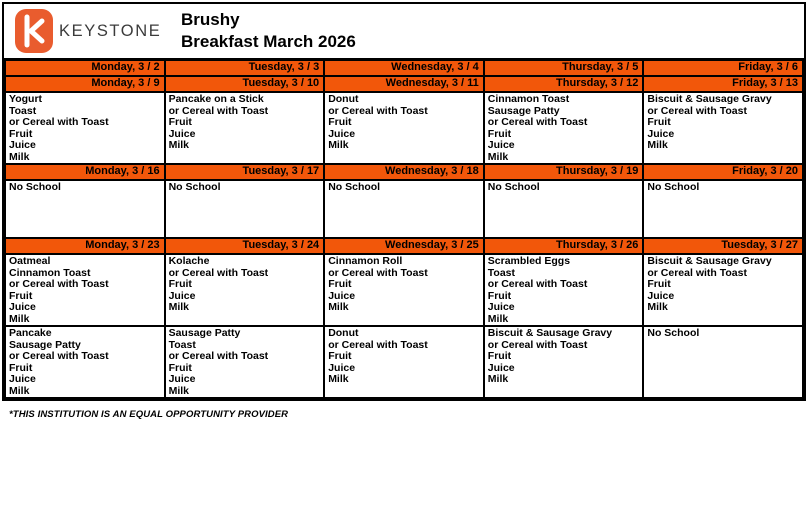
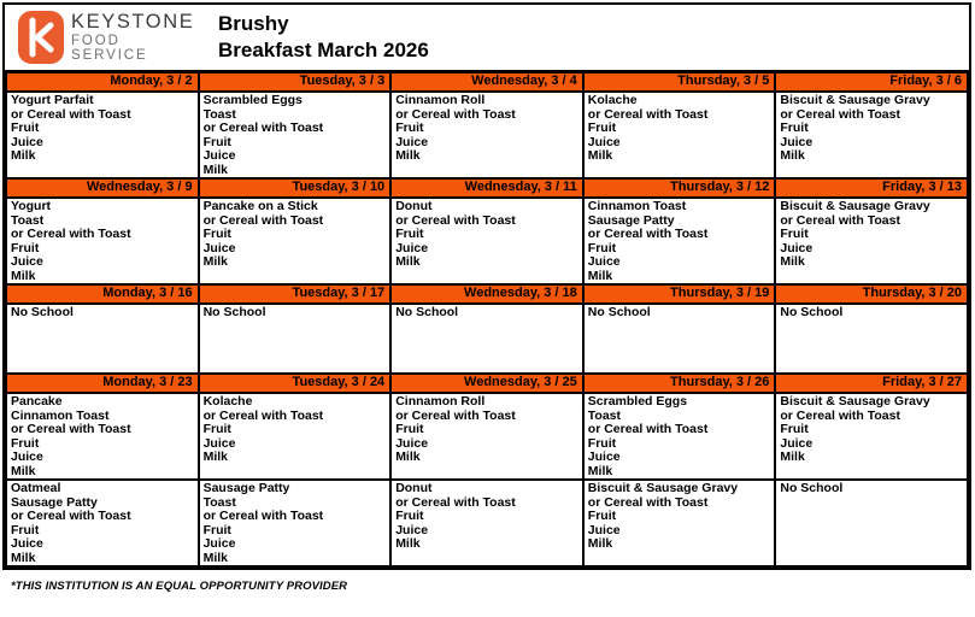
  KEYSTONE
+ FOOD SERVICE
  Brushy
  Breakfast March 2026
  Monday, 3 / 2	Tuesday, 3 / 3	Wednesday, 3 / 4	Thursday, 3 / 5	Friday, 3 / 6
+ Yogurt Parfaitor Cereal with ToastFruitJuiceMilk	Scrambled EggsToastor Cereal with ToastFruitJuiceMilk	Cinnamon Rollor Cereal with ToastFruitJuiceMilk	Kolacheor Cereal with ToastFruitJuiceMilk	Biscuit & Sausage Gravyor Cereal with ToastFruitJuiceMilk
- Monday, 3 / 9	Tuesday, 3 / 10	Wednesday, 3 / 11	Thursday, 3 / 12	Friday, 3 / 13
+ Wednesday, 3 / 9	Tuesday, 3 / 10	Wednesday, 3 / 11	Thursday, 3 / 12	Friday, 3 / 13
  YogurtToastor Cereal with ToastFruitJuiceMilk	Pancake on a Stickor Cereal with ToastFruitJuiceMilk	Donutor Cereal with ToastFruitJuiceMilk	Cinnamon ToastSausage Pattyor Cereal with ToastFruitJuiceMilk	Biscuit & Sausage Gravyor Cereal with ToastFruitJuiceMilk
- Monday, 3 / 16	Tuesday, 3 / 17	Wednesday, 3 / 18	Thursday, 3 / 19	Friday, 3 / 20
+ Monday, 3 / 16	Tuesday, 3 / 17	Wednesday, 3 / 18	Thursday, 3 / 19	Thursday, 3 / 20
  No School	No School	No School	No School	No School
- Monday, 3 / 23	Tuesday, 3 / 24	Wednesday, 3 / 25	Thursday, 3 / 26	Tuesday, 3 / 27
+ Monday, 3 / 23	Tuesday, 3 / 24	Wednesday, 3 / 25	Thursday, 3 / 26	Friday, 3 / 27
- OatmealCinnamon Toastor Cereal with ToastFruitJuiceMilk	Kolacheor Cereal with ToastFruitJuiceMilk	Cinnamon Rollor Cereal with ToastFruitJuiceMilk	Scrambled EggsToastor Cereal with ToastFruitJuiceMilk	Biscuit & Sausage Gravyor Cereal with ToastFruitJuiceMilk
+ PancakeCinnamon Toastor Cereal with ToastFruitJuiceMilk	Kolacheor Cereal with ToastFruitJuiceMilk	Cinnamon Rollor Cereal with ToastFruitJuiceMilk	Scrambled EggsToastor Cereal with ToastFruitJuiceMilk	Biscuit & Sausage Gravyor Cereal with ToastFruitJuiceMilk
- PancakeSausage Pattyor Cereal with ToastFruitJuiceMilk	Sausage PattyToastor Cereal with ToastFruitJuiceMilk	Donutor Cereal with ToastFruitJuiceMilk	Biscuit & Sausage Gravyor Cereal with ToastFruitJuiceMilk	No School
+ OatmealSausage Pattyor Cereal with ToastFruitJuiceMilk	Sausage PattyToastor Cereal with ToastFruitJuiceMilk	Donutor Cereal with ToastFruitJuiceMilk	Biscuit & Sausage Gravyor Cereal with ToastFruitJuiceMilk	No School
  *THIS INSTITUTION IS AN EQUAL OPPORTUNITY PROVIDER
